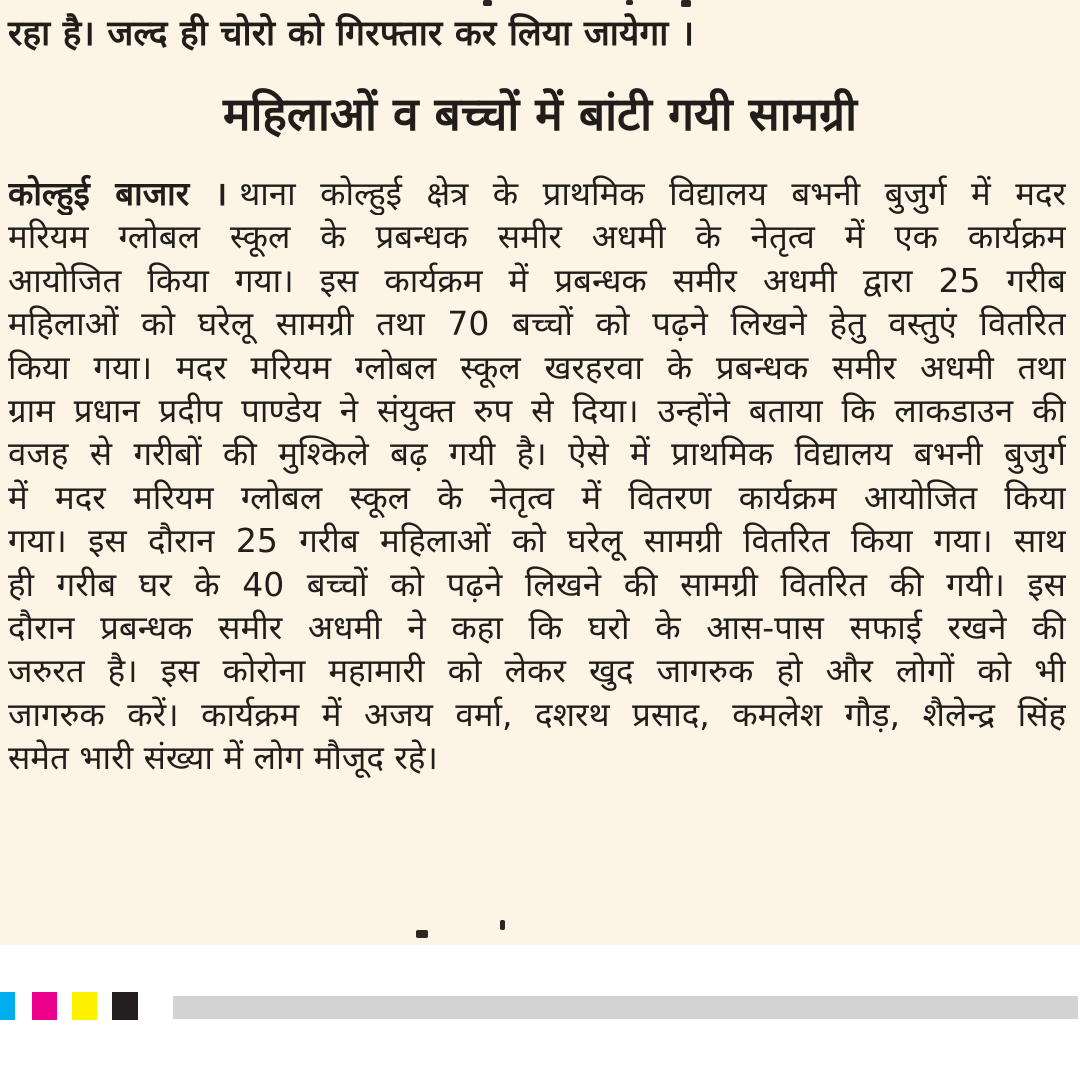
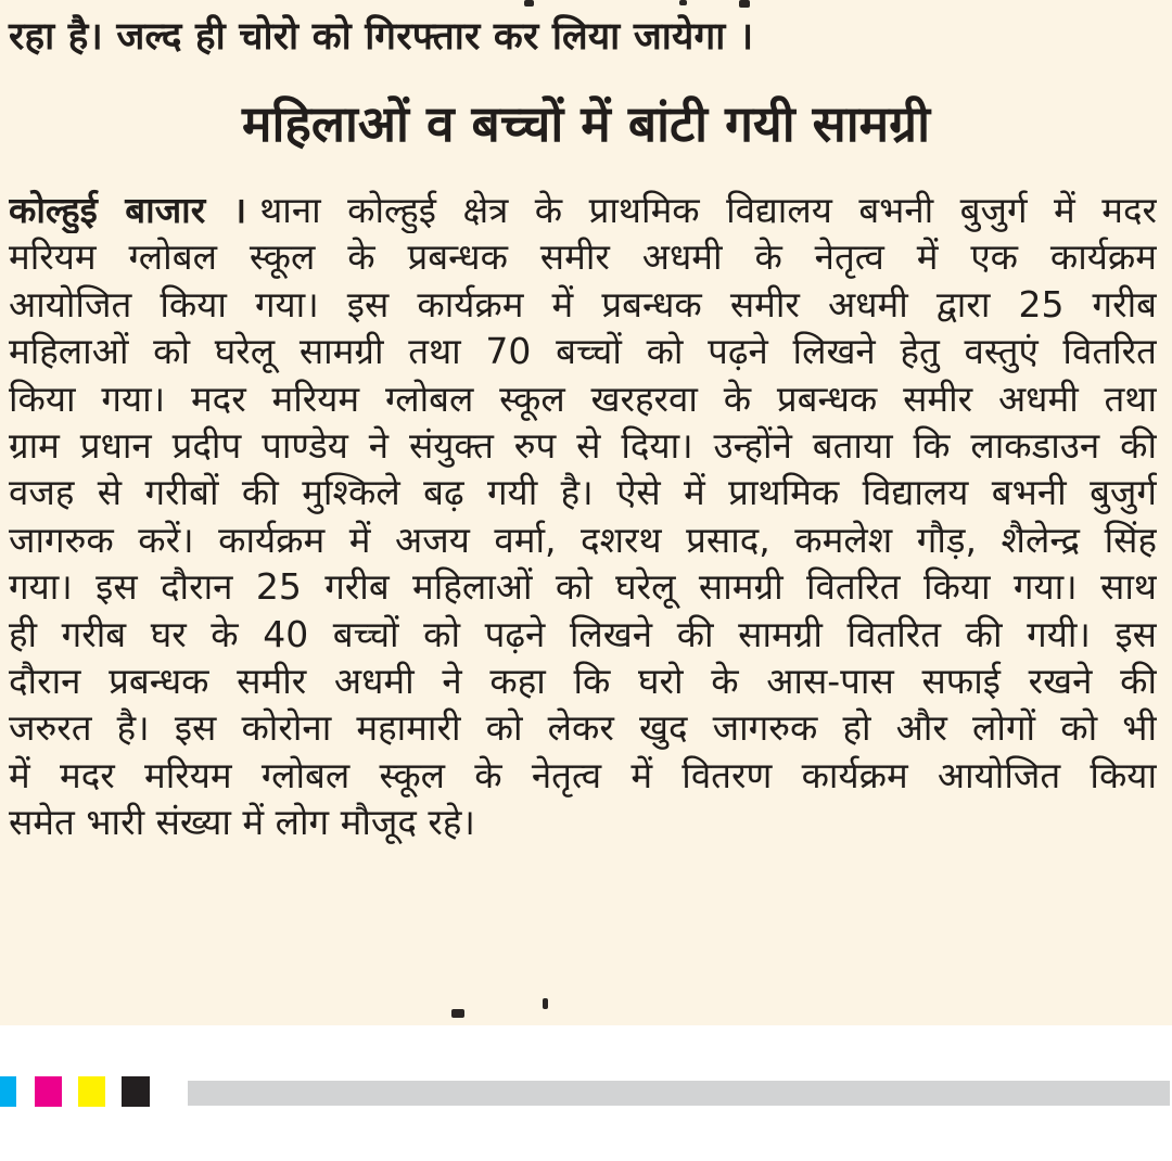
  रहा है। जल्द ही चोरो को गिरफ्तार कर लिया जायेगा ।
  महिलाओं व बच्चों में बांटी गयी सामग्री
  कोल्हुई बाजार । थाना कोल्हुई क्षेत्र के प्राथमिक विद्यालय बभनी बुजुर्ग में मदर
  मरियम ग्लोबल स्कूल के प्रबन्धक समीर अधमी के नेतृत्व में एक कार्यक्रम
  आयोजित किया गया। इस कार्यक्रम में प्रबन्धक समीर अधमी द्वारा 25 गरीब
  महिलाओं को घरेलू सामग्री तथा 70 बच्चों को पढ़ने लिखने हेतु वस्तुएं वितरित
  किया गया। मदर मरियम ग्लोबल स्कूल खरहरवा के प्रबन्धक समीर अधमी तथा
  ग्राम प्रधान प्रदीप पाण्डेय ने संयुक्त रुप से दिया। उन्होंने बताया कि लाकडाउन की
  वजह से गरीबों की मुश्किले बढ़ गयी है। ऐसे में प्राथमिक विद्यालय बभनी बुजुर्ग
- में मदर मरियम ग्लोबल स्कूल के नेतृत्व में वितरण कार्यक्रम आयोजित किया
+ जागरुक करें। कार्यक्रम में अजय वर्मा, दशरथ प्रसाद, कमलेश गौड़, शैलेन्द्र सिंह
  गया। इस दौरान 25 गरीब महिलाओं को घरेलू सामग्री वितरित किया गया। साथ
  ही गरीब घर के 40 बच्चों को पढ़ने लिखने की सामग्री वितरित की गयी। इस
  दौरान प्रबन्धक समीर अधमी ने कहा कि घरो के आस-पास सफाई रखने की
  जरुरत है। इस कोरोना महामारी को लेकर खुद जागरुक हो और लोगों को भी
- जागरुक करें। कार्यक्रम में अजय वर्मा, दशरथ प्रसाद, कमलेश गौड़, शैलेन्द्र सिंह
+ में मदर मरियम ग्लोबल स्कूल के नेतृत्व में वितरण कार्यक्रम आयोजित किया
  समेत भारी संख्या में लोग मौजूद रहे।
